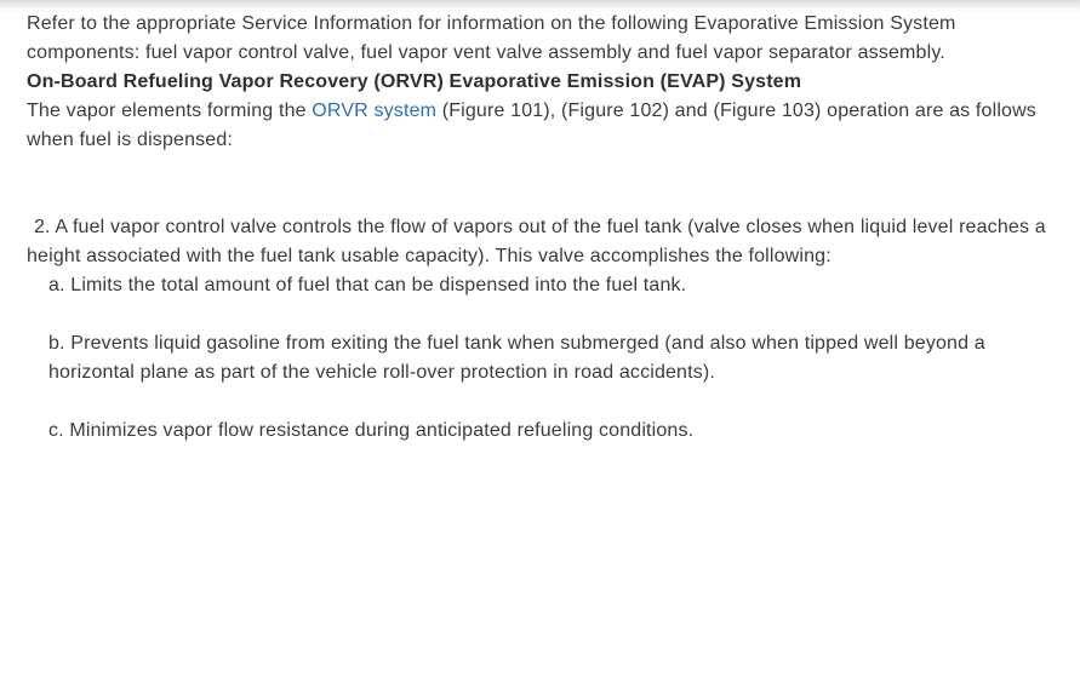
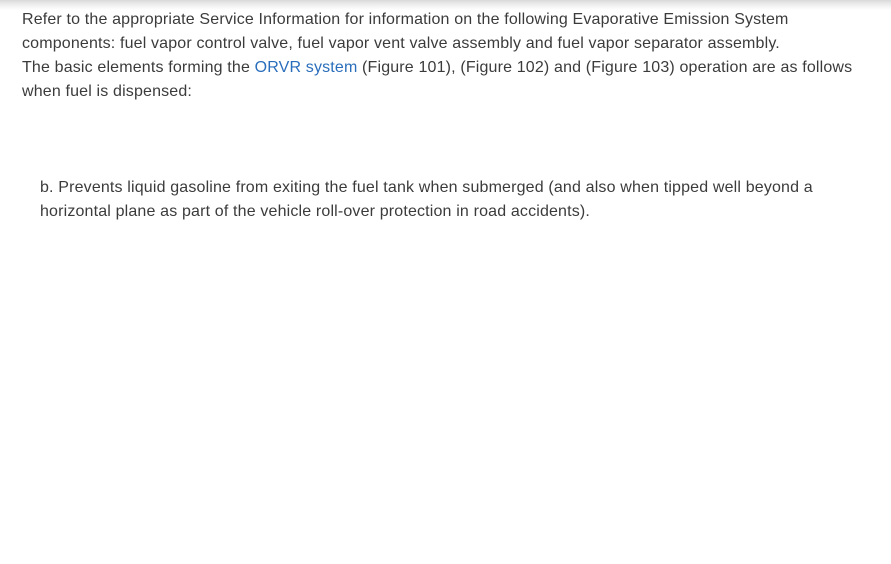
  Refer to the appropriate Service Information for information on the following Evaporative Emission System components: fuel vapor control valve, fuel vapor vent valve assembly and fuel vapor separator assembly.
- On-Board Refueling Vapor Recovery (ORVR) Evaporative Emission (EVAP) System
- The vapor elements forming the ORVR system (Figure 101), (Figure 102) and (Figure 103) operation are as follows when fuel is dispensed:
+ The basic elements forming the ORVR system (Figure 101), (Figure 102) and (Figure 103) operation are as follows when fuel is dispensed:
- 2. A fuel vapor control valve controls the flow of vapors out of the fuel tank (valve closes when liquid level reaches a height associated with the fuel tank usable capacity). This valve accomplishes the following:
- a. Limits the total amount of fuel that can be dispensed into the fuel tank.
  b. Prevents liquid gasoline from exiting the fuel tank when submerged (and also when tipped well beyond a horizontal plane as part of the vehicle roll-over protection in road accidents).
- c. Minimizes vapor flow resistance during anticipated refueling conditions.
